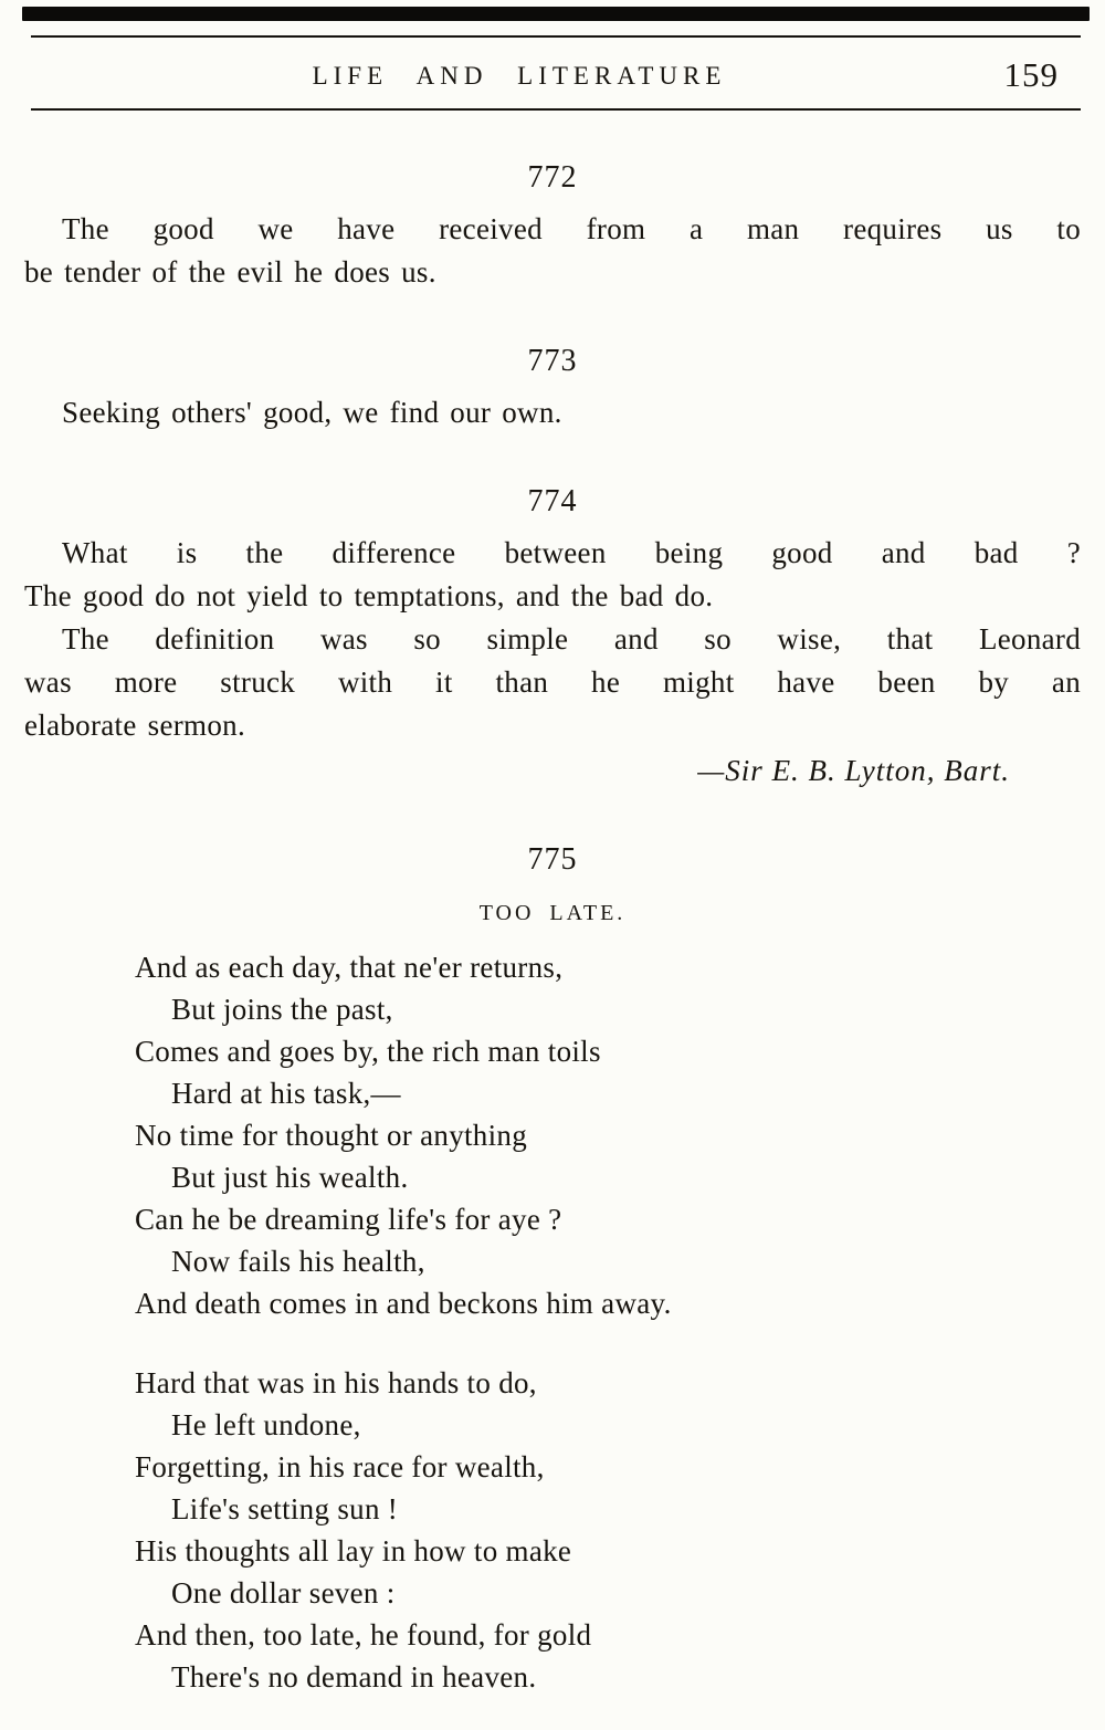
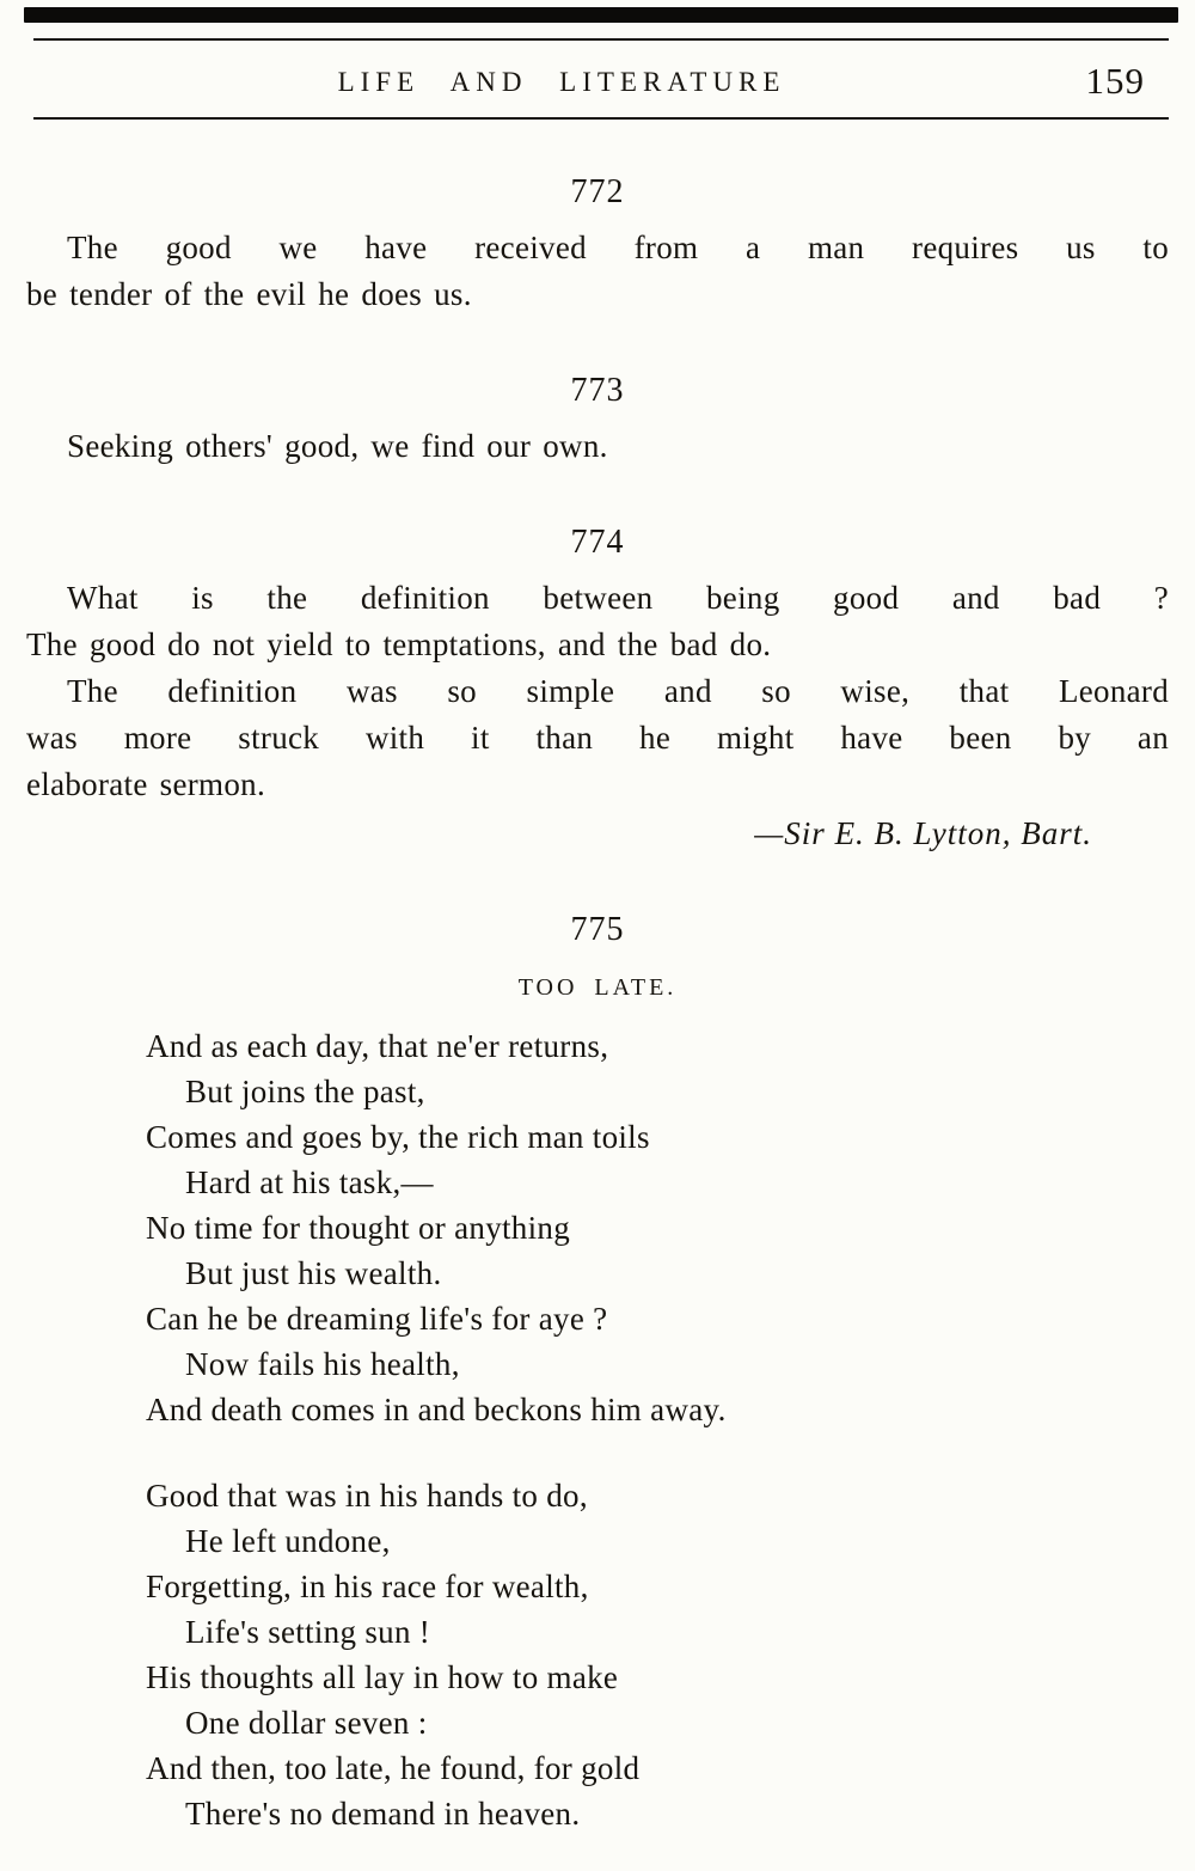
  LIFE AND LITERATURE
  159
  772
  The good we have received from a man requires us to
  be tender of the evil he does us.
  773
  Seeking others' good, we find our own.
  774
- What is the difference between being good and bad ?
+ What is the definition between being good and bad ?
  The good do not yield to temptations, and the bad do.
  The definition was so simple and so wise, that Leonard
  was more struck with it than he might have been by an
  elaborate sermon.
  —Sir E. B. Lytton, Bart.
  775
  TOO LATE.
  And as each day, that ne'er returns,
  But joins the past,
  Comes and goes by, the rich man toils
  Hard at his task,—
  No time for thought or anything
  But just his wealth.
  Can he be dreaming life's for aye ?
  Now fails his health,
  And death comes in and beckons him away.
- Hard that was in his hands to do,
+ Good that was in his hands to do,
  He left undone,
  Forgetting, in his race for wealth,
  Life's setting sun !
  His thoughts all lay in how to make
  One dollar seven :
  And then, too late, he found, for gold
  There's no demand in heaven.
